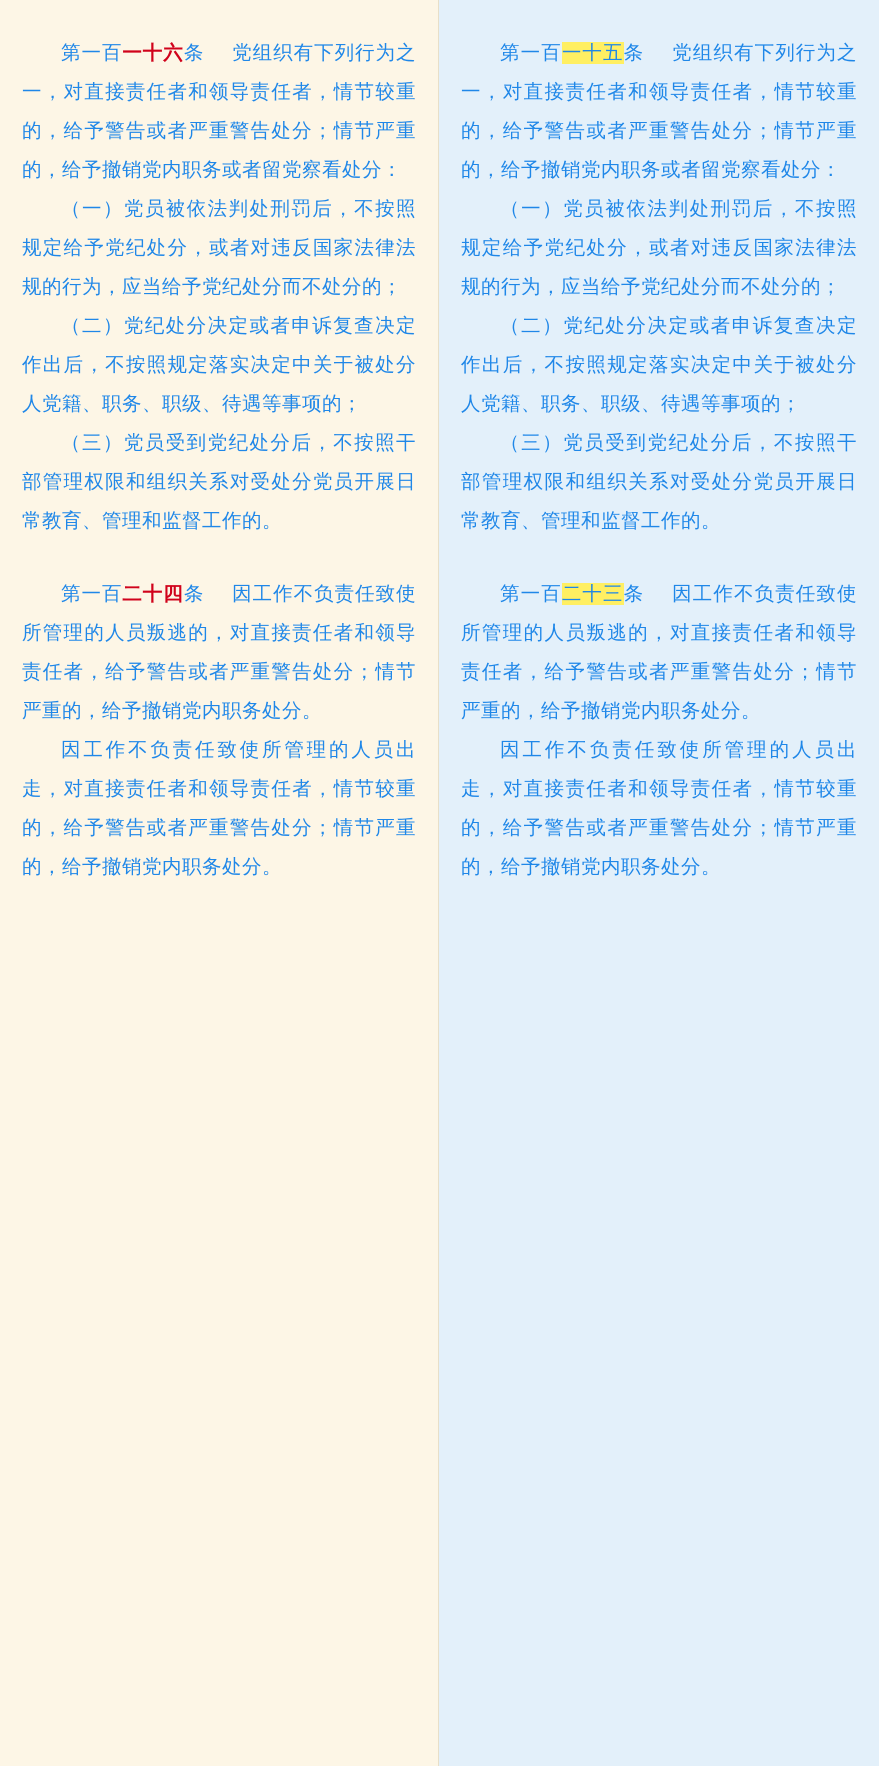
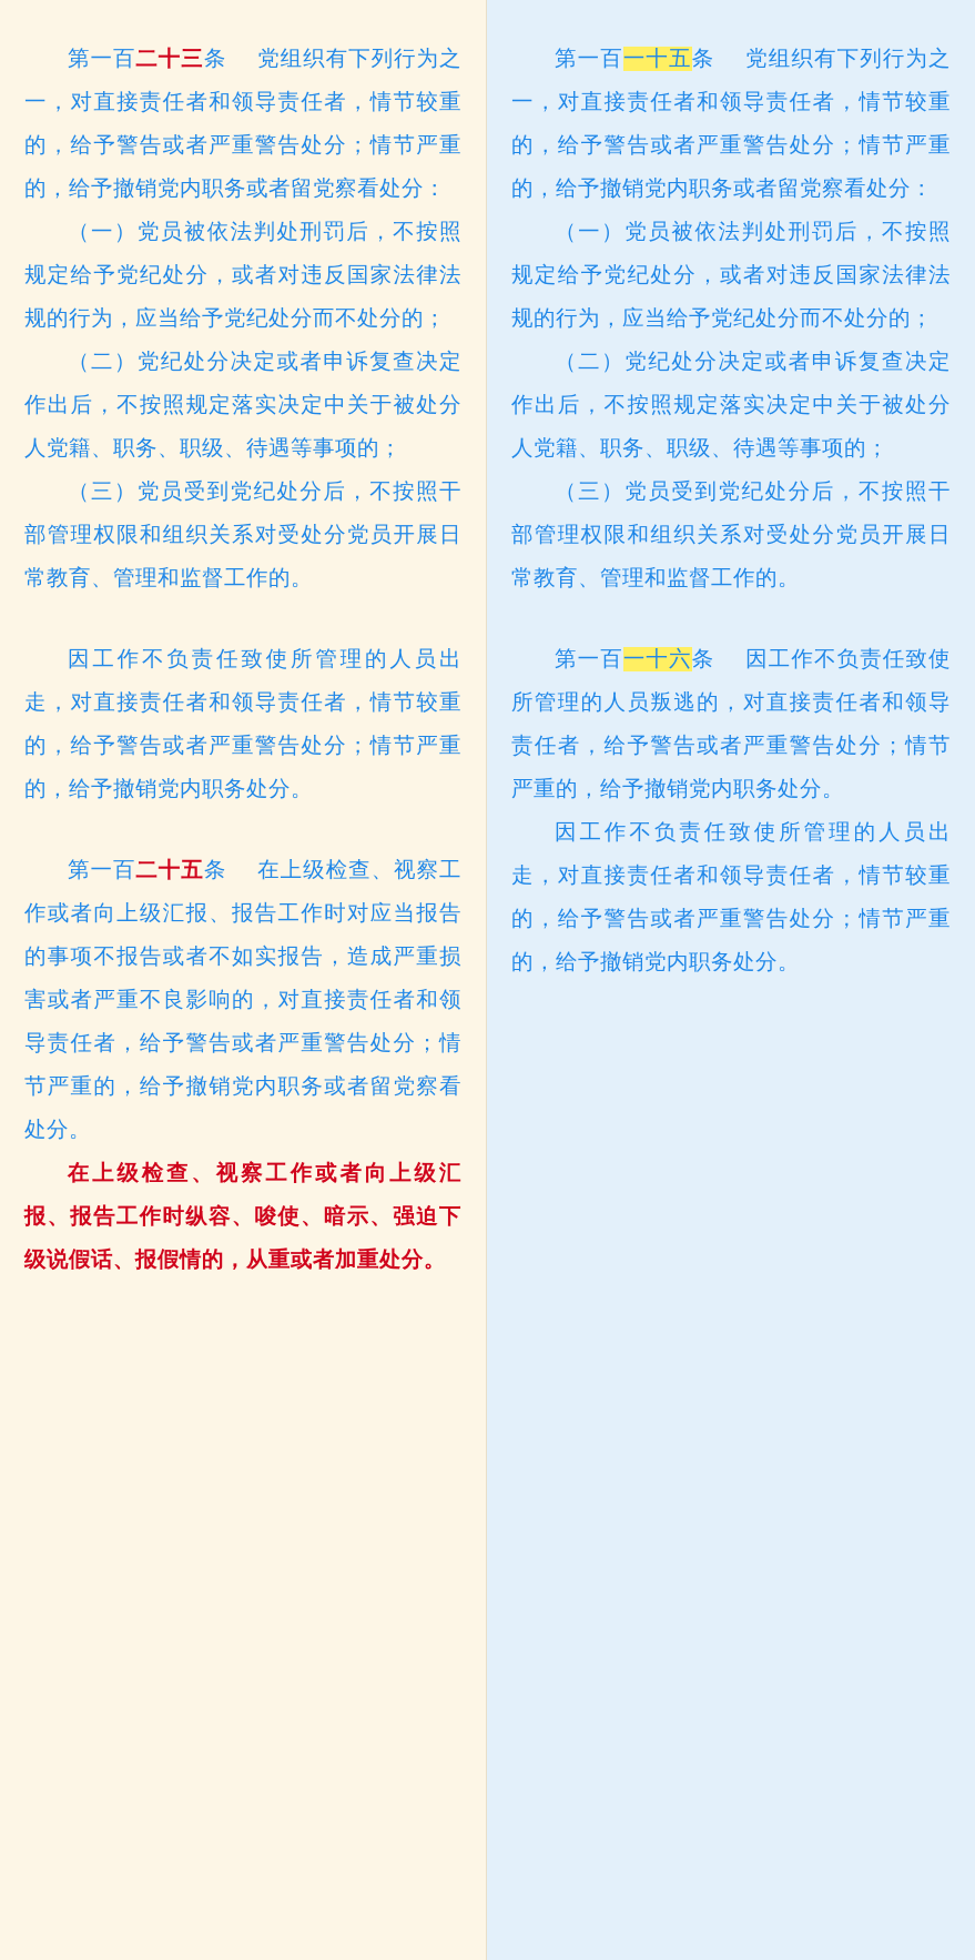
- 第一百一十六条 党组织有下列行为之一，对直接责任者和领导责任者，情节较重的，给予警告或者严重警告处分；情节严重的，给予撤销党内职务或者留党察看处分：
+ 第一百二十三条 党组织有下列行为之一，对直接责任者和领导责任者，情节较重的，给予警告或者严重警告处分；情节严重的，给予撤销党内职务或者留党察看处分：
  （一）党员被依法判处刑罚后，不按照规定给予党纪处分，或者对违反国家法律法规的行为，应当给予党纪处分而不处分的；
  （二）党纪处分决定或者申诉复查决定作出后，不按照规定落实决定中关于被处分人党籍、职务、职级、待遇等事项的；
  （三）党员受到党纪处分后，不按照干部管理权限和组织关系对受处分党员开展日常教育、管理和监督工作的。
- 第一百二十四条 因工作不负责任致使所管理的人员叛逃的，对直接责任者和领导责任者，给予警告或者严重警告处分；情节严重的，给予撤销党内职务处分。
  因工作不负责任致使所管理的人员出走，对直接责任者和领导责任者，情节较重的，给予警告或者严重警告处分；情节严重的，给予撤销党内职务处分。
+ 第一百二十五条 在上级检查、视察工作或者向上级汇报、报告工作时对应当报告的事项不报告或者不如实报告，造成严重损害或者严重不良影响的，对直接责任者和领导责任者，给予警告或者严重警告处分；情节严重的，给予撤销党内职务或者留党察看处分。
+ 在上级检查、视察工作或者向上级汇报、报告工作时纵容、唆使、暗示、强迫下级说假话、报假情的，从重或者加重处分。
  第一百一十五条 党组织有下列行为之一，对直接责任者和领导责任者，情节较重的，给予警告或者严重警告处分；情节严重的，给予撤销党内职务或者留党察看处分：
  （一）党员被依法判处刑罚后，不按照规定给予党纪处分，或者对违反国家法律法规的行为，应当给予党纪处分而不处分的；
  （二）党纪处分决定或者申诉复查决定作出后，不按照规定落实决定中关于被处分人党籍、职务、职级、待遇等事项的；
  （三）党员受到党纪处分后，不按照干部管理权限和组织关系对受处分党员开展日常教育、管理和监督工作的。
- 第一百二十三条 因工作不负责任致使所管理的人员叛逃的，对直接责任者和领导责任者，给予警告或者严重警告处分；情节严重的，给予撤销党内职务处分。
+ 第一百一十六条 因工作不负责任致使所管理的人员叛逃的，对直接责任者和领导责任者，给予警告或者严重警告处分；情节严重的，给予撤销党内职务处分。
  因工作不负责任致使所管理的人员出走，对直接责任者和领导责任者，情节较重的，给予警告或者严重警告处分；情节严重的，给予撤销党内职务处分。
